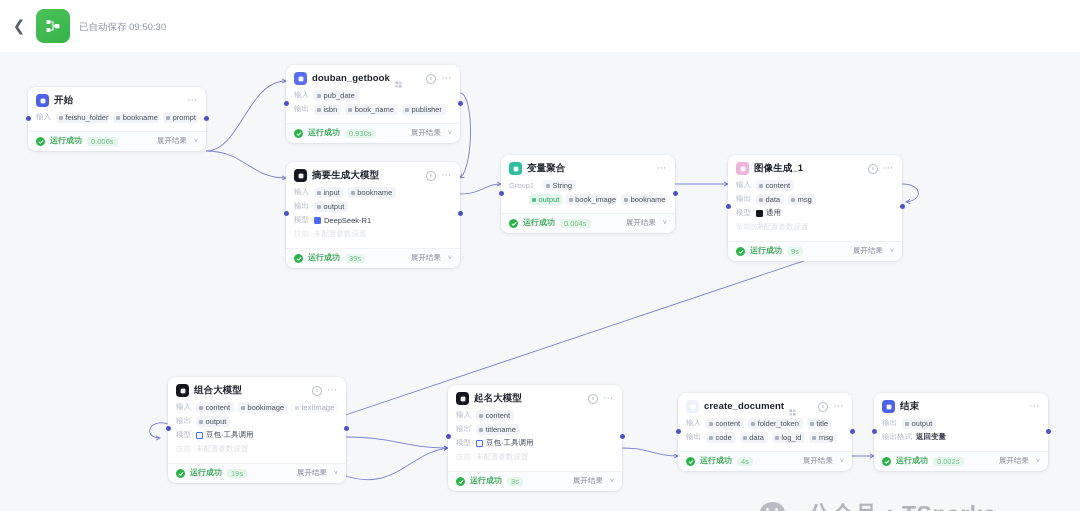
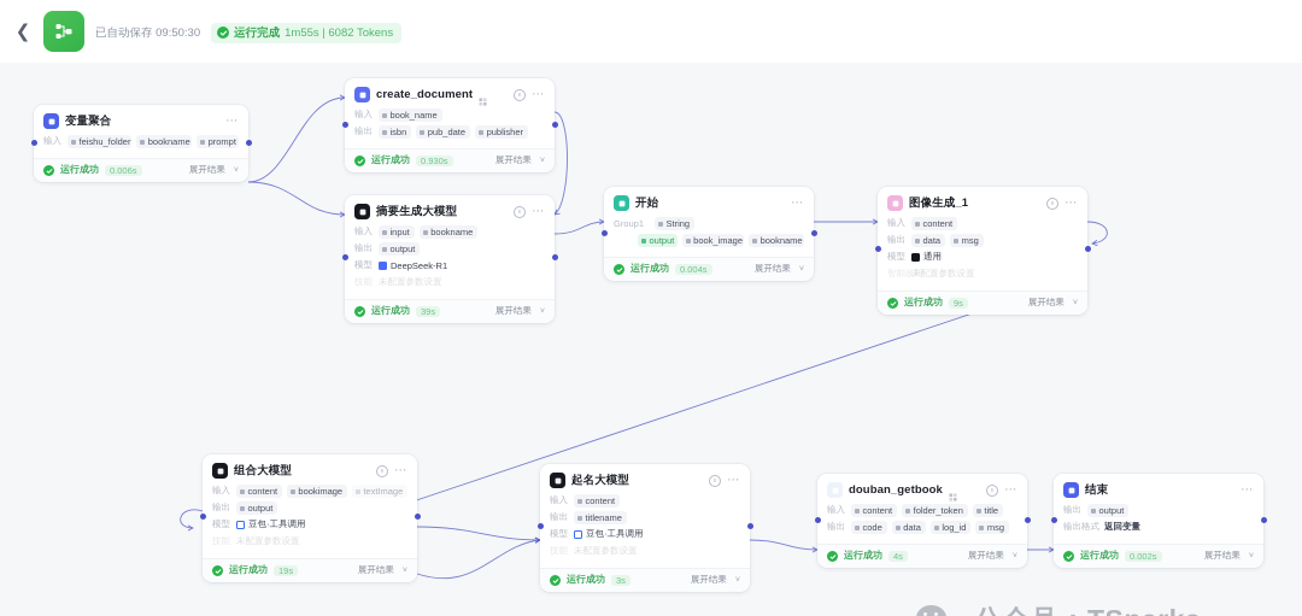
  ❮
  已自动保存 09:50:30
+ 运行完成
+ 1m55s | 6082 Tokens
- 开始
+ 变量聚合
  ⋯
  输入
  feishu_folder
  bookname
  prompt
  运行成功
  0.006s
  展开结果
- douban_getbook
+ create_document
  ⋯
  输入
- pub_date
+ book_name
  输出
  isbn
- book_name
+ pub_date
  publisher
  运行成功
  0.930s
  展开结果
  摘要生成大模型
  ⋯
  输入
  input
  bookname
  输出
  output
  模型
  DeepSeek-R1
  未配置参数设置
  运行成功
  39s
  展开结果
- 变量聚合
+ 开始
  ⋯
  Group1
  String
  output
  book_image
  bookname
  运行成功
  0.004s
  展开结果
  图像生成_1
  ⋯
  输入
  content
  输出
  data
  msg
  模型
  通用
  智能改
  未配置参数设置
  运行成功
  9s
  展开结果
  组合大模型
  ⋯
  输入
  content
  bookimage
  textImage
  输出
  output
  模型
  豆包·工具调用
  未配置参数设置
  运行成功
  19s
  展开结果
  起名大模型
  ⋯
  输入
  content
  输出
  titlename
  模型
  豆包·工具调用
  未配置参数设置
  运行成功
  3s
  展开结果
- create_document
+ douban_getbook
  ⋯
  输入
  content
  folder_token
  title
  输出
  code
  data
  log_id
  msg
  运行成功
  4s
  展开结果
  结束
  ⋯
  输出
  output
  输出格式
  返回变量
  运行成功
  0.002s
  展开结果
